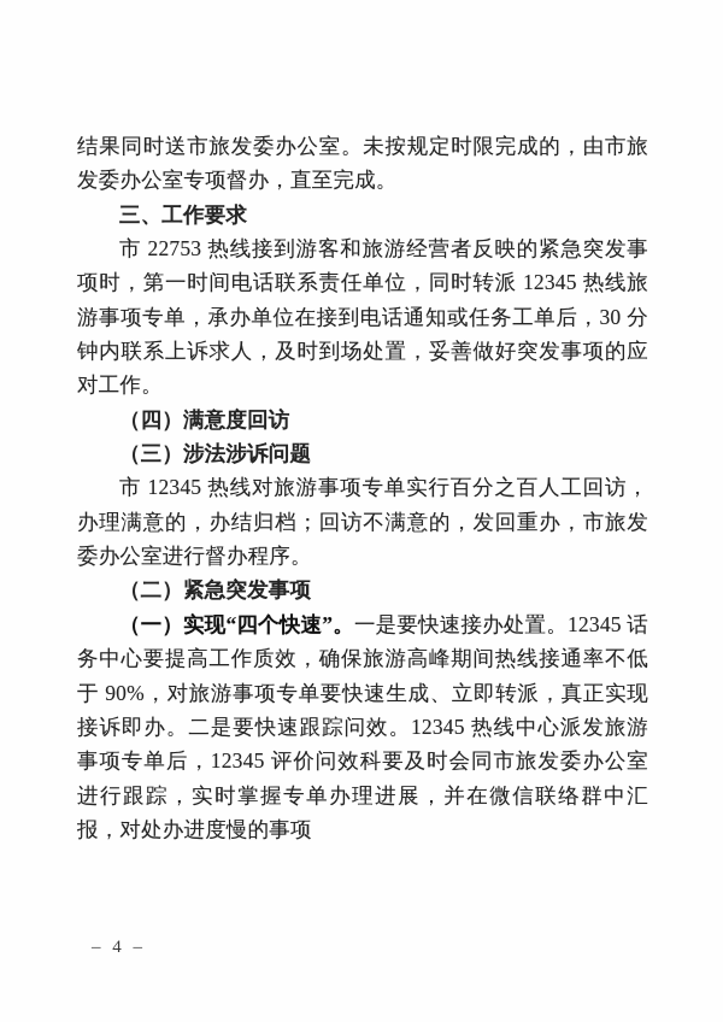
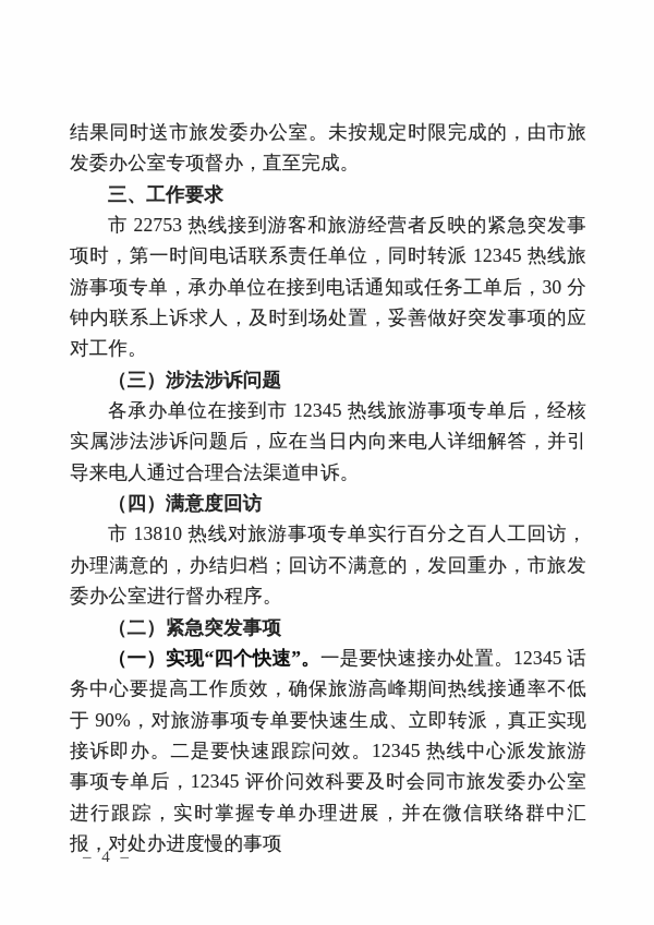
  结果同时送市旅发委办公室。未按规定时限完成的，由市旅发委办公室专项督办，直至完成。
  三、工作要求
  市 22753 热线接到游客和旅游经营者反映的紧急突发事项时，第一时间电话联系责任单位，同时转派 12345 热线旅游事项专单，承办单位在接到电话通知或任务工单后，30 分钟内联系上诉求人，及时到场处置，妥善做好突发事项的应对工作。
- （四）满意度回访
+ （三）涉法涉诉问题
+ 各承办单位在接到市 12345 热线旅游事项专单后，经核实属涉法涉诉问题后，应在当日内向来电人详细解答，并引导来电人通过合理合法渠道申诉。
- （三）涉法涉诉问题
+ （四）满意度回访
- 市 12345 热线对旅游事项专单实行百分之百人工回访，办理满意的，办结归档；回访不满意的，发回重办，市旅发委办公室进行督办程序。
+ 市 13810 热线对旅游事项专单实行百分之百人工回访，办理满意的，办结归档；回访不满意的，发回重办，市旅发委办公室进行督办程序。
  （二）紧急突发事项
  （一）实现“四个快速”。一是要快速接办处置。12345 话务中心要提高工作质效，确保旅游高峰期间热线接通率不低于 90%，对旅游事项专单要快速生成、立即转派，真正实现接诉即办。二是要快速跟踪问效。12345 热线中心派发旅游事项专单后，12345 评价问效科要及时会同市旅发委办公室进行跟踪，实时掌握专单办理进展，并在微信联络群中汇报，对处办进度慢的事项
  – 4 –
